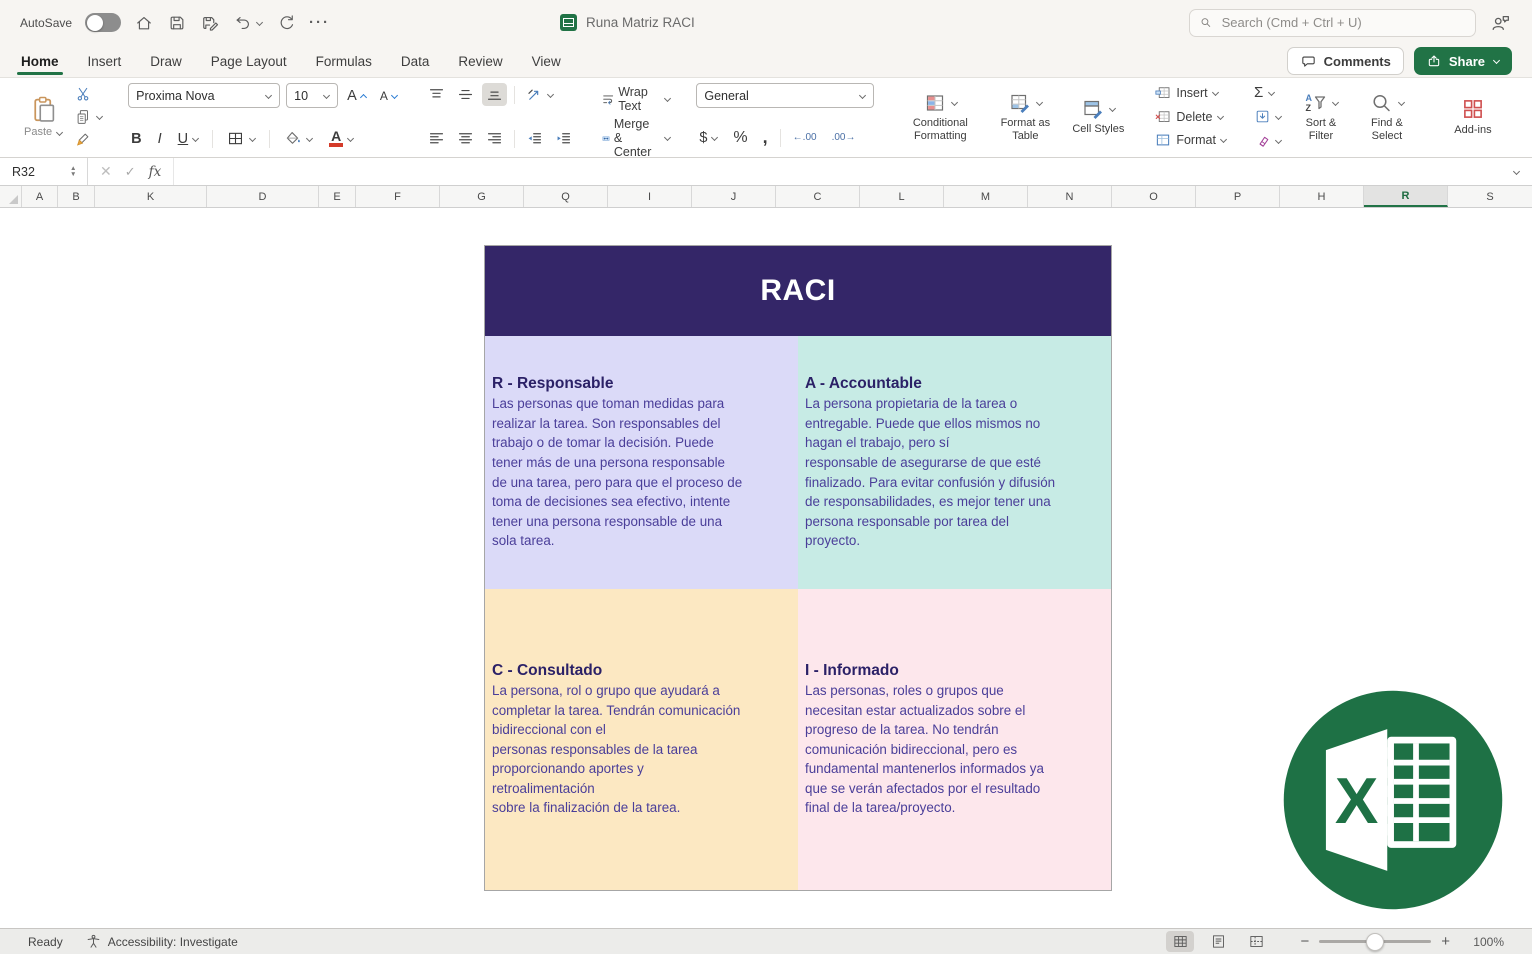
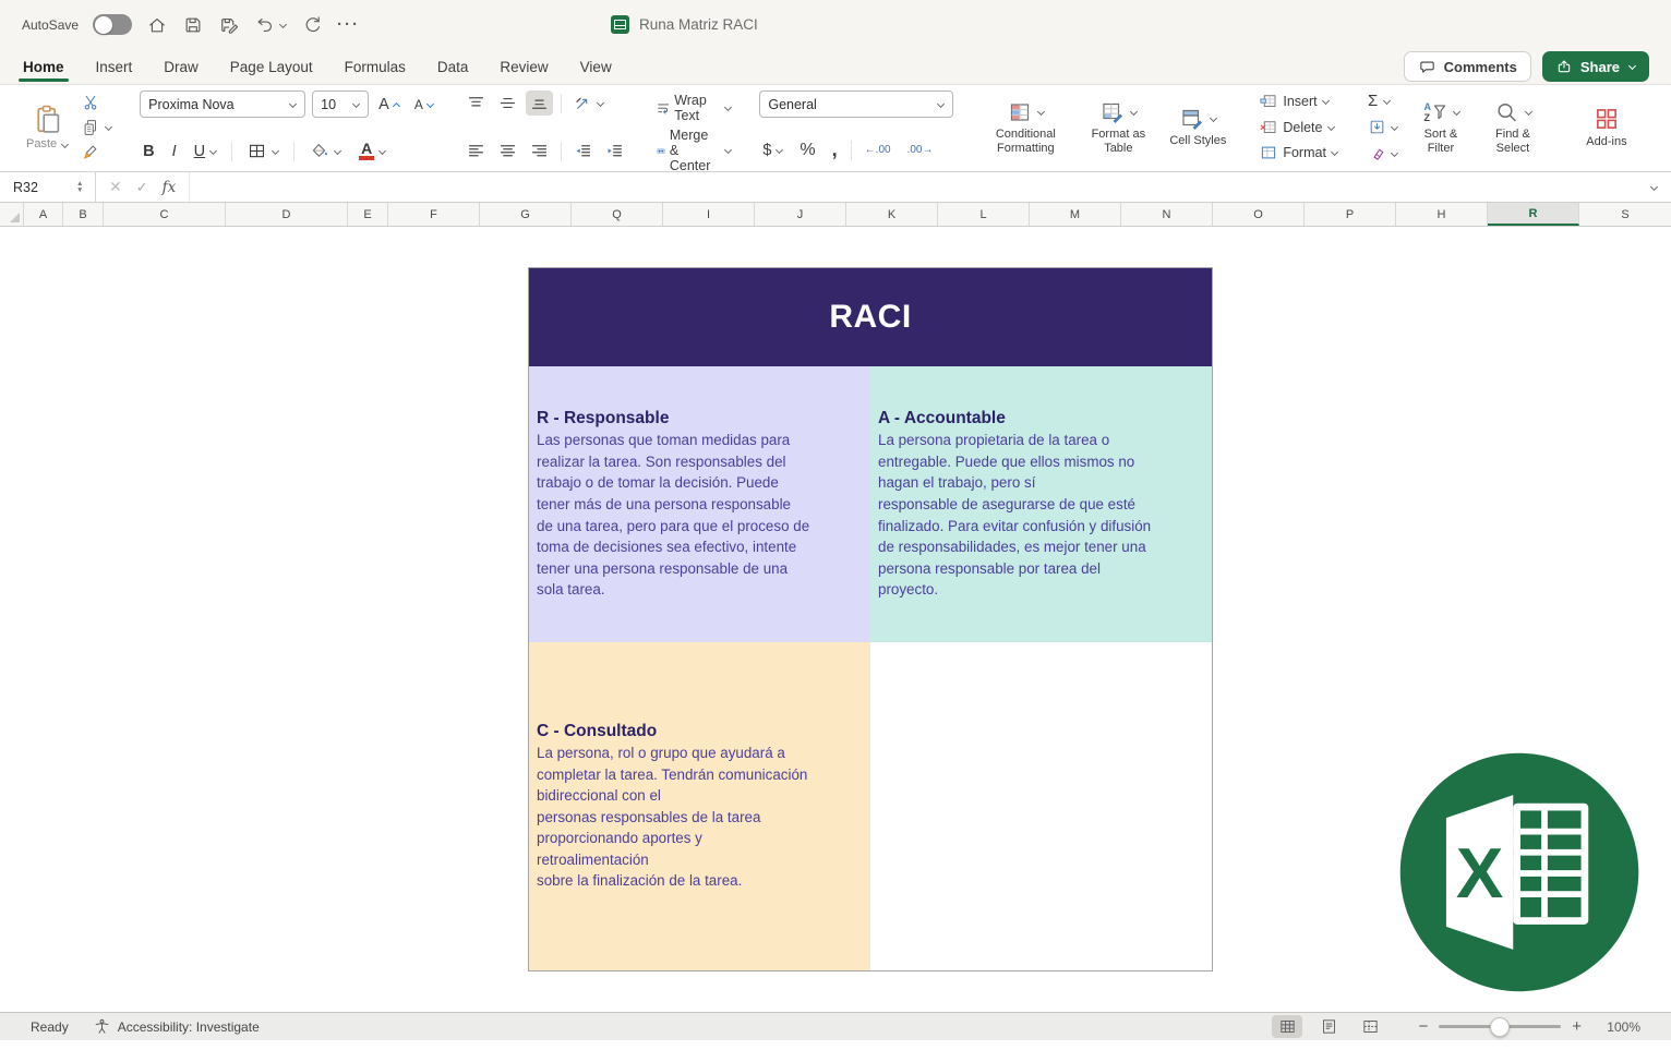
  AutoSave
  ···
  Runa Matriz RACI
- Search (Cmd + Ctrl + U)
  Home
  Insert
  Draw
  Page Layout
  Formulas
  Data
  Review
  View
  Comments
  Share
  Paste
  Proxima Nova
  10
  A
  A
  B
  I
  U
  A
  Wrap Text
  Merge & Center
  General
  $
  %
  ,
  ←.00
  .00→
  Conditional Formatting
  Format as Table
  Cell Styles
  Insert
  Delete
  Format
  Σ
  Sort & Filter
  Find & Select
  Add-ins
  R32
  ✕
  ✓
  fx
  A
  B
- K
+ C
  D
  E
  F
  G
  Q
  I
  J
- C
+ K
  L
  M
  N
  O
  P
  H
  R
  S
  RACI
  R - Responsable
  Las personas que toman medidas para
  realizar la tarea. Son responsables del
  trabajo o de tomar la decisión. Puede
  tener más de una persona responsable
  de una tarea, pero para que el proceso de
  toma de decisiones sea efectivo, intente
  tener una persona responsable de una
  sola tarea.
  A - Accountable
  La persona propietaria de la tarea o
  entregable. Puede que ellos mismos no
  hagan el trabajo, pero sí
  responsable de asegurarse de que esté
  finalizado. Para evitar confusión y difusión
  de responsabilidades, es mejor tener una
  persona responsable por tarea del
  proyecto.
  C - Consultado
  La persona, rol o grupo que ayudará a
  completar la tarea. Tendrán comunicación
  bidireccional con el
  personas responsables de la tarea
  proporcionando aportes y
  retroalimentación
  sobre la finalización de la tarea.
- I - Informado
- Las personas, roles o grupos que
- necesitan estar actualizados sobre el
- progreso de la tarea. No tendrán
- comunicación bidireccional, pero es
- fundamental mantenerlos informados ya
- que se verán afectados por el resultado
- final de la tarea/proyecto.
  X
  Ready
  Accessibility: Investigate
  −
  +
  100%
